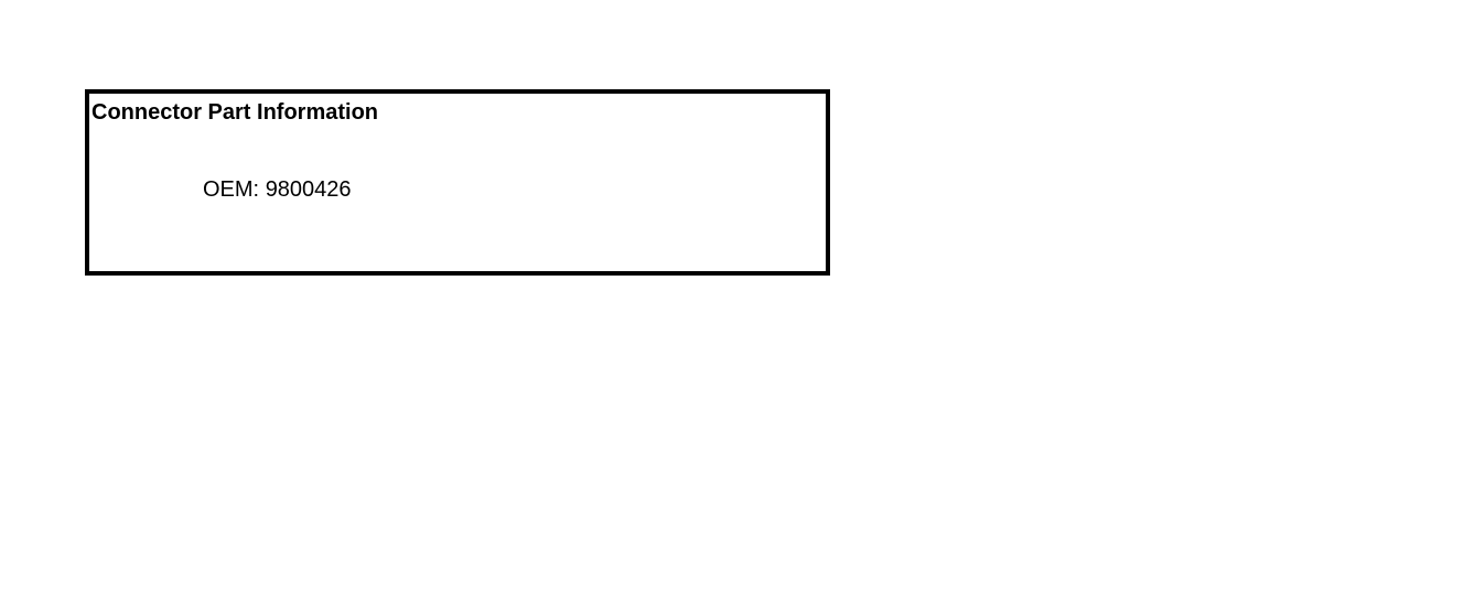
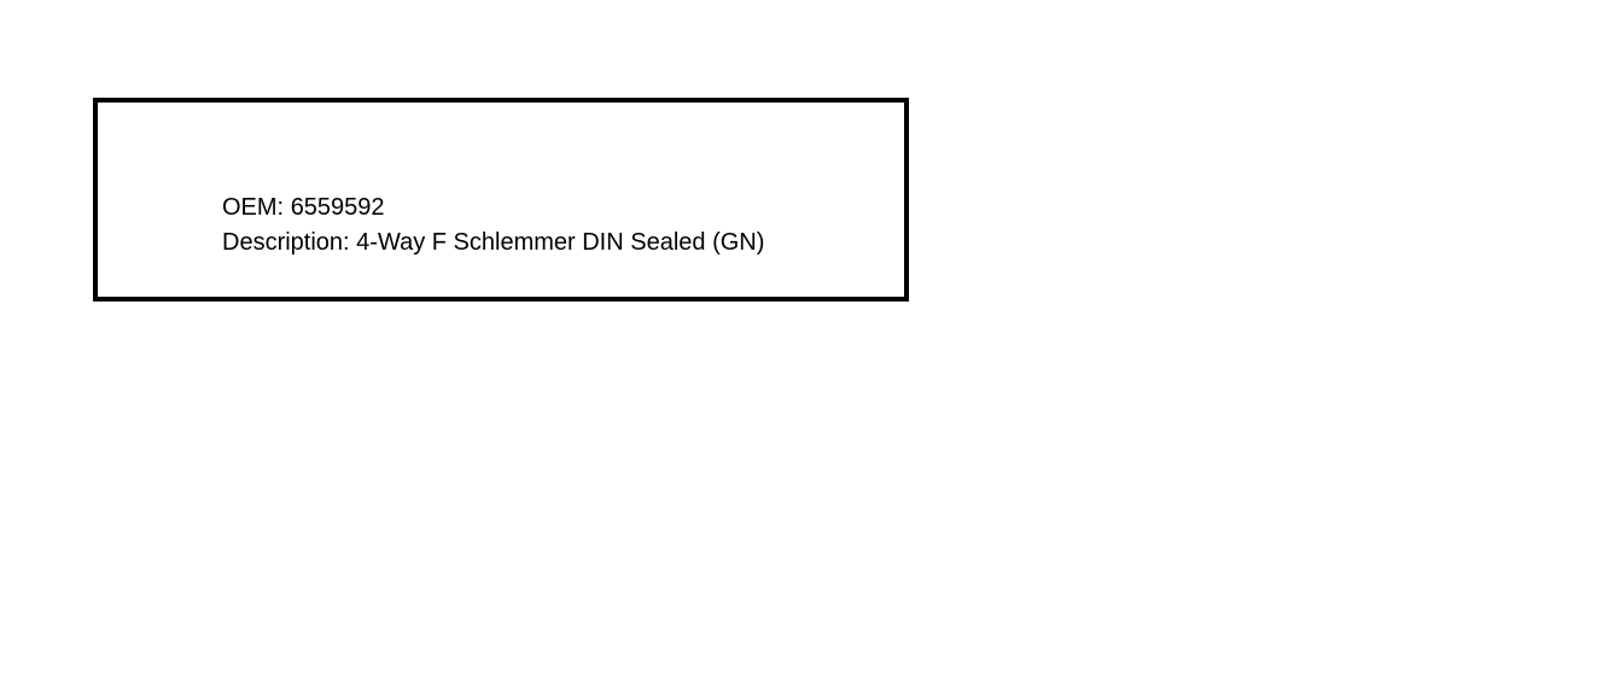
- Connector Part Information
- OEM: 9800426
+ OEM: 6559592
+ Description: 4-Way F Schlemmer DIN Sealed (GN)
